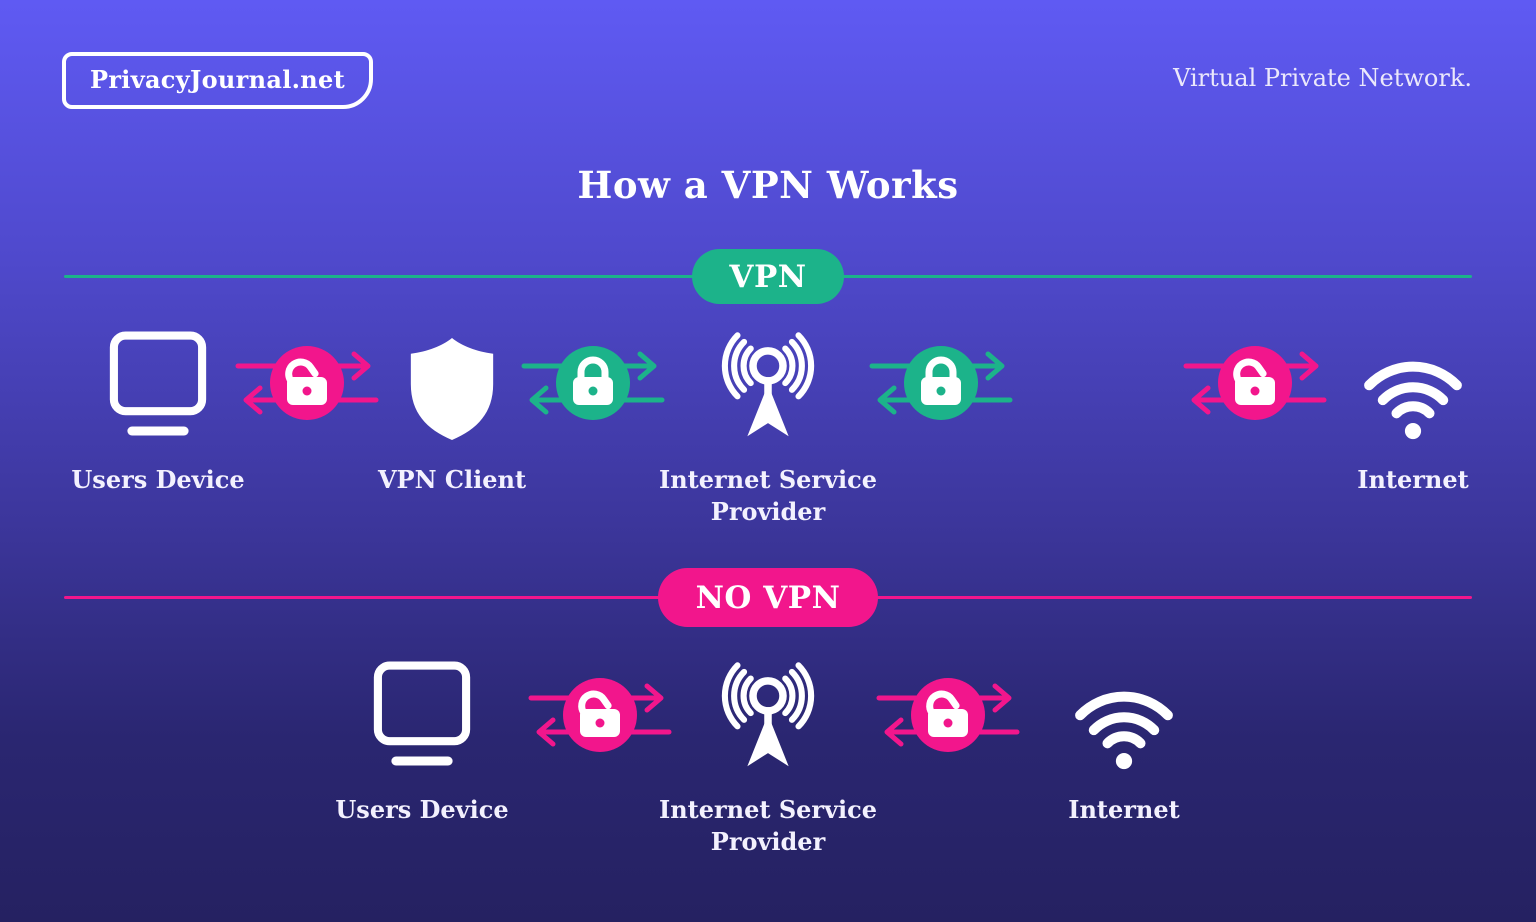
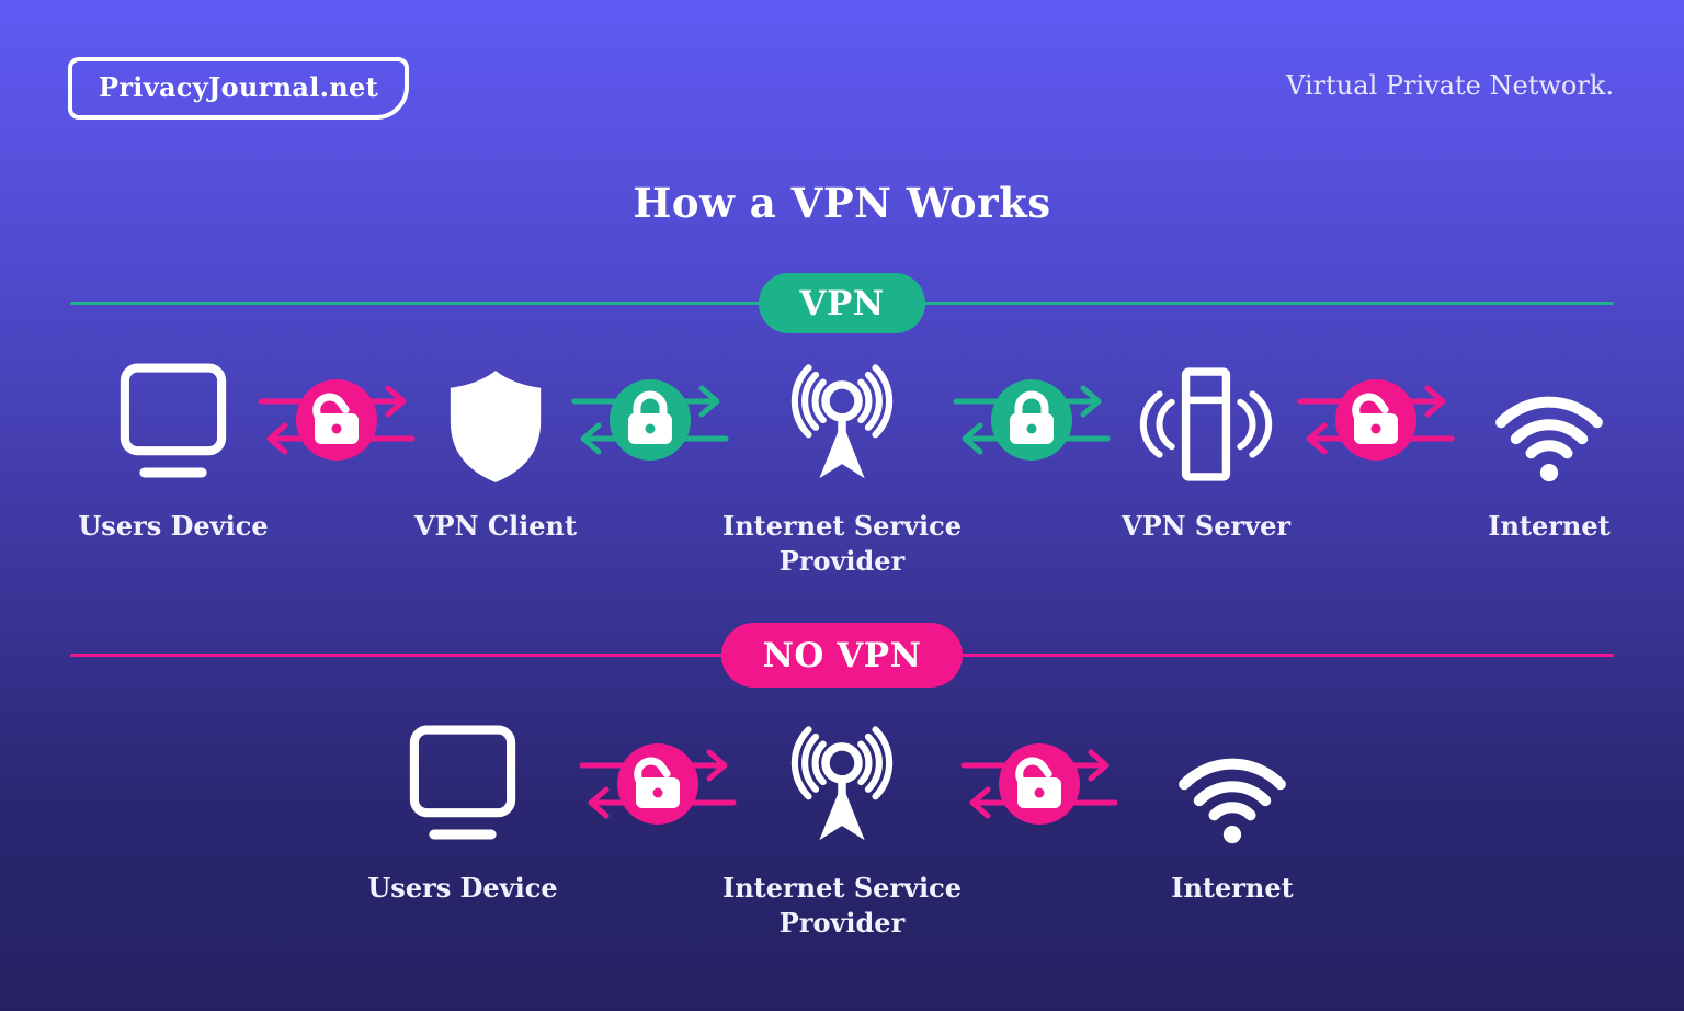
  PrivacyJournal.net
  Virtual Private Network.
  How a VPN Works
  VPN
  Users Device
  VPN Client
  Internet Service Provider
+ VPN Server
  Internet
  NO VPN
  Users Device
  Internet Service Provider
  Internet
